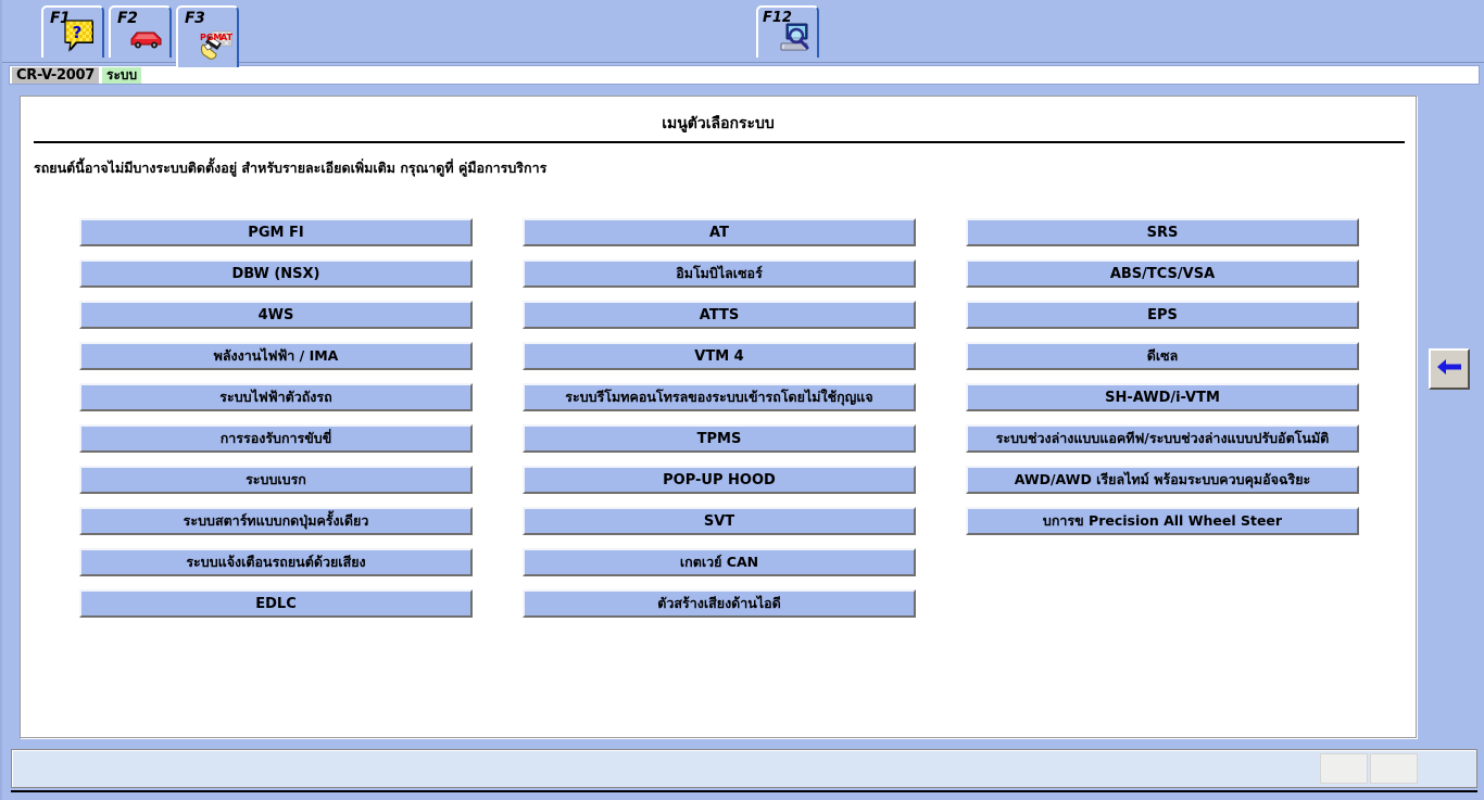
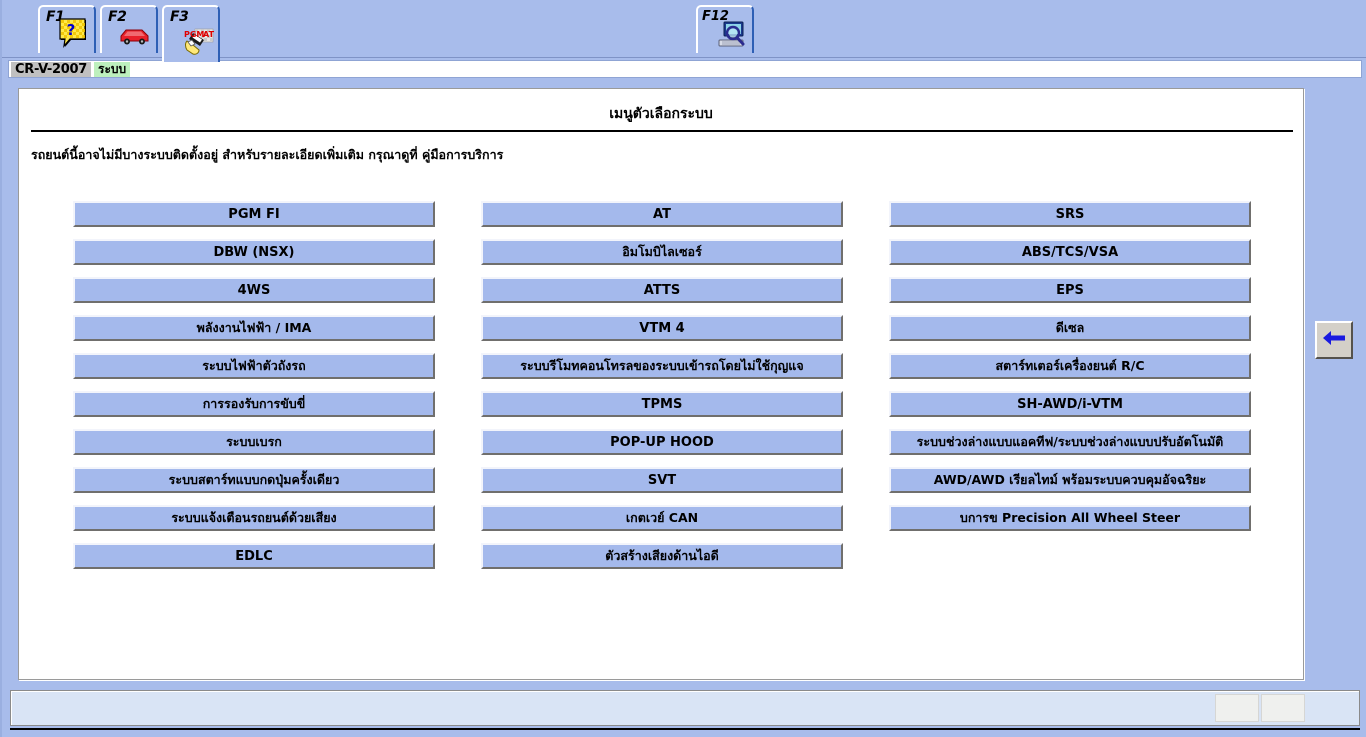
  F1
  ?
  F2
  F3
  PGM
  AT
  F12
  CR-V-2007
  ระบบ
  เมนูตัวเลือกระบบ
  รถยนต์นี้อาจไม่มีบางระบบติดตั้งอยู่ สำหรับรายละเอียดเพิ่มเติม กรุณาดูที่ คู่มือการบริการ
  PGM FI
  DBW (NSX)
  4WS
  พลังงานไฟฟ้า / IMA
  ระบบไฟฟ้าตัวถังรถ
  การรองรับการขับขี่
  ระบบเบรก
  ระบบสตาร์ทแบบกดปุ่มครั้งเดียว
  ระบบแจ้งเตือนรถยนต์ด้วยเสียง
  EDLC
  AT
  อิมโมบิไลเซอร์
  ATTS
  VTM 4
  ระบบรีโมทคอนโทรลของระบบเข้ารถโดยไม่ใช้กุญแจ
  TPMS
  POP-UP HOOD
  SVT
  เกตเวย์ CAN
  ตัวสร้างเสียงด้านไอดี
  SRS
  ABS/TCS/VSA
  EPS
  ดีเซล
+ สตาร์ทเตอร์เครื่องยนต์ R/C
  SH-AWD/i-VTM
  ระบบช่วงล่างแบบแอคทีฟ/ระบบช่วงล่างแบบปรับอัตโนมัติ
  AWD/AWD เรียลไทม์ พร้อมระบบควบคุมอัจฉริยะ
  บการข Precision All Wheel Steer
